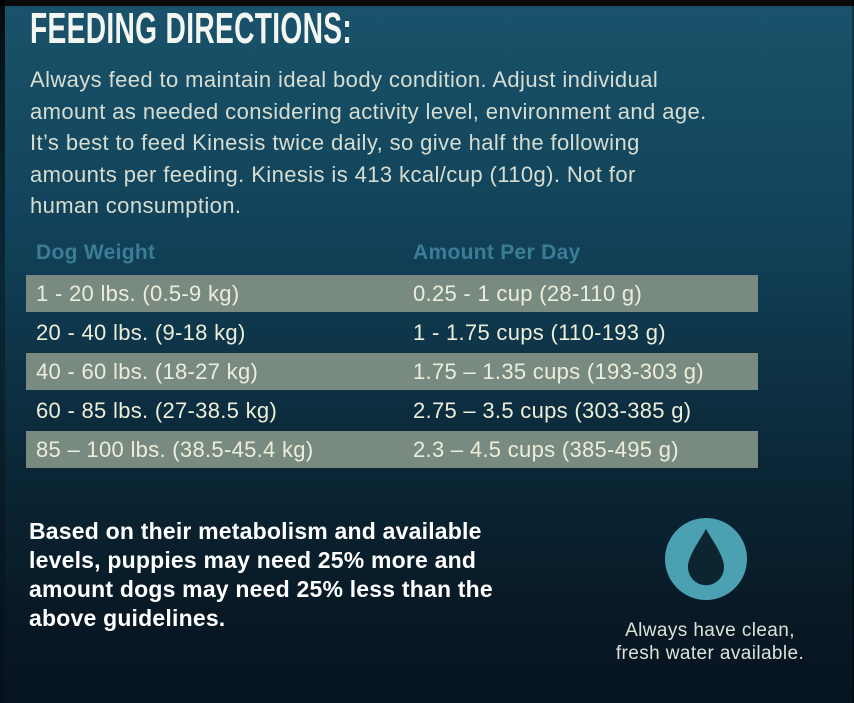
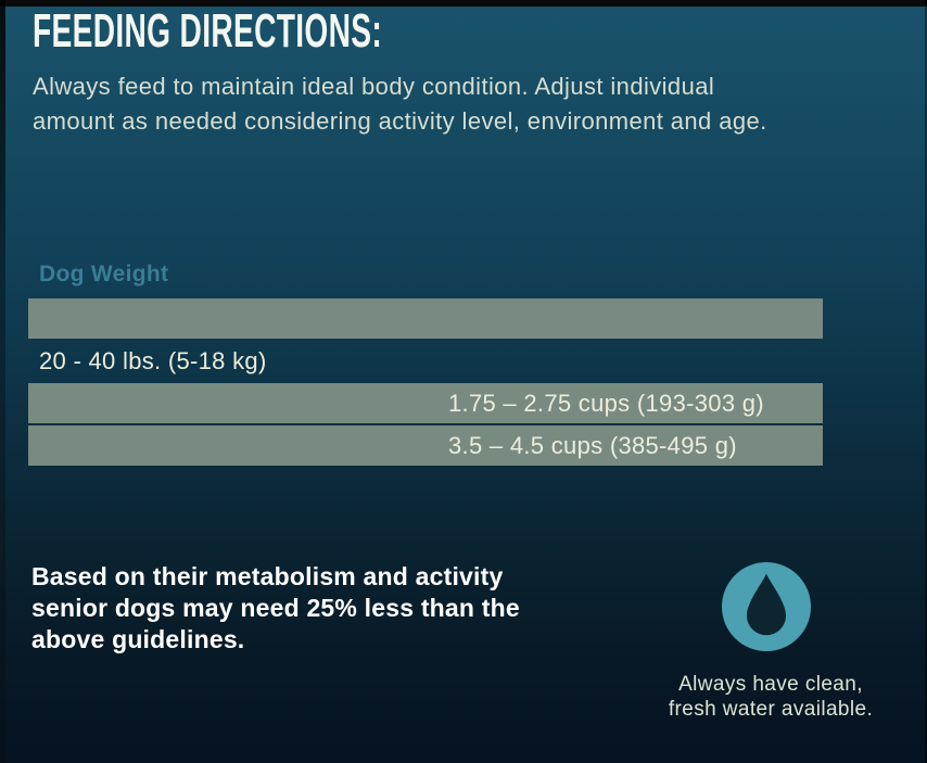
  FEEDING DIRECTIONS:
  Always feed to maintain ideal body condition. Adjust individual
  amount as needed considering activity level, environment and age.
- It’s best to feed Kinesis twice daily, so give half the following
- amounts per feeding. Kinesis is 413 kcal/cup (110g). Not for
- human consumption.
  Dog Weight
- Amount Per Day
- 1 - 20 lbs. (0.5-9 kg)
- 0.25 - 1 cup (28-110 g)
- 20 - 40 lbs. (9-18 kg)
+ 20 - 40 lbs. (5-18 kg)
- 1 - 1.75 cups (110-193 g)
- 40 - 60 lbs. (18-27 kg)
- 1.75 – 1.35 cups (193-303 g)
+ 1.75 – 2.75 cups (193-303 g)
- 60 - 85 lbs. (27-38.5 kg)
- 2.75 – 3.5 cups (303-385 g)
- 85 – 100 lbs. (38.5-45.4 kg)
- 2.3 – 4.5 cups (385-495 g)
+ 3.5 – 4.5 cups (385-495 g)
- Based on their metabolism and available
+ Based on their metabolism and activity
- levels, puppies may need 25% more and
- amount dogs may need 25% less than the
+ senior dogs may need 25% less than the
  above guidelines.
  Always have clean,
  fresh water available.
